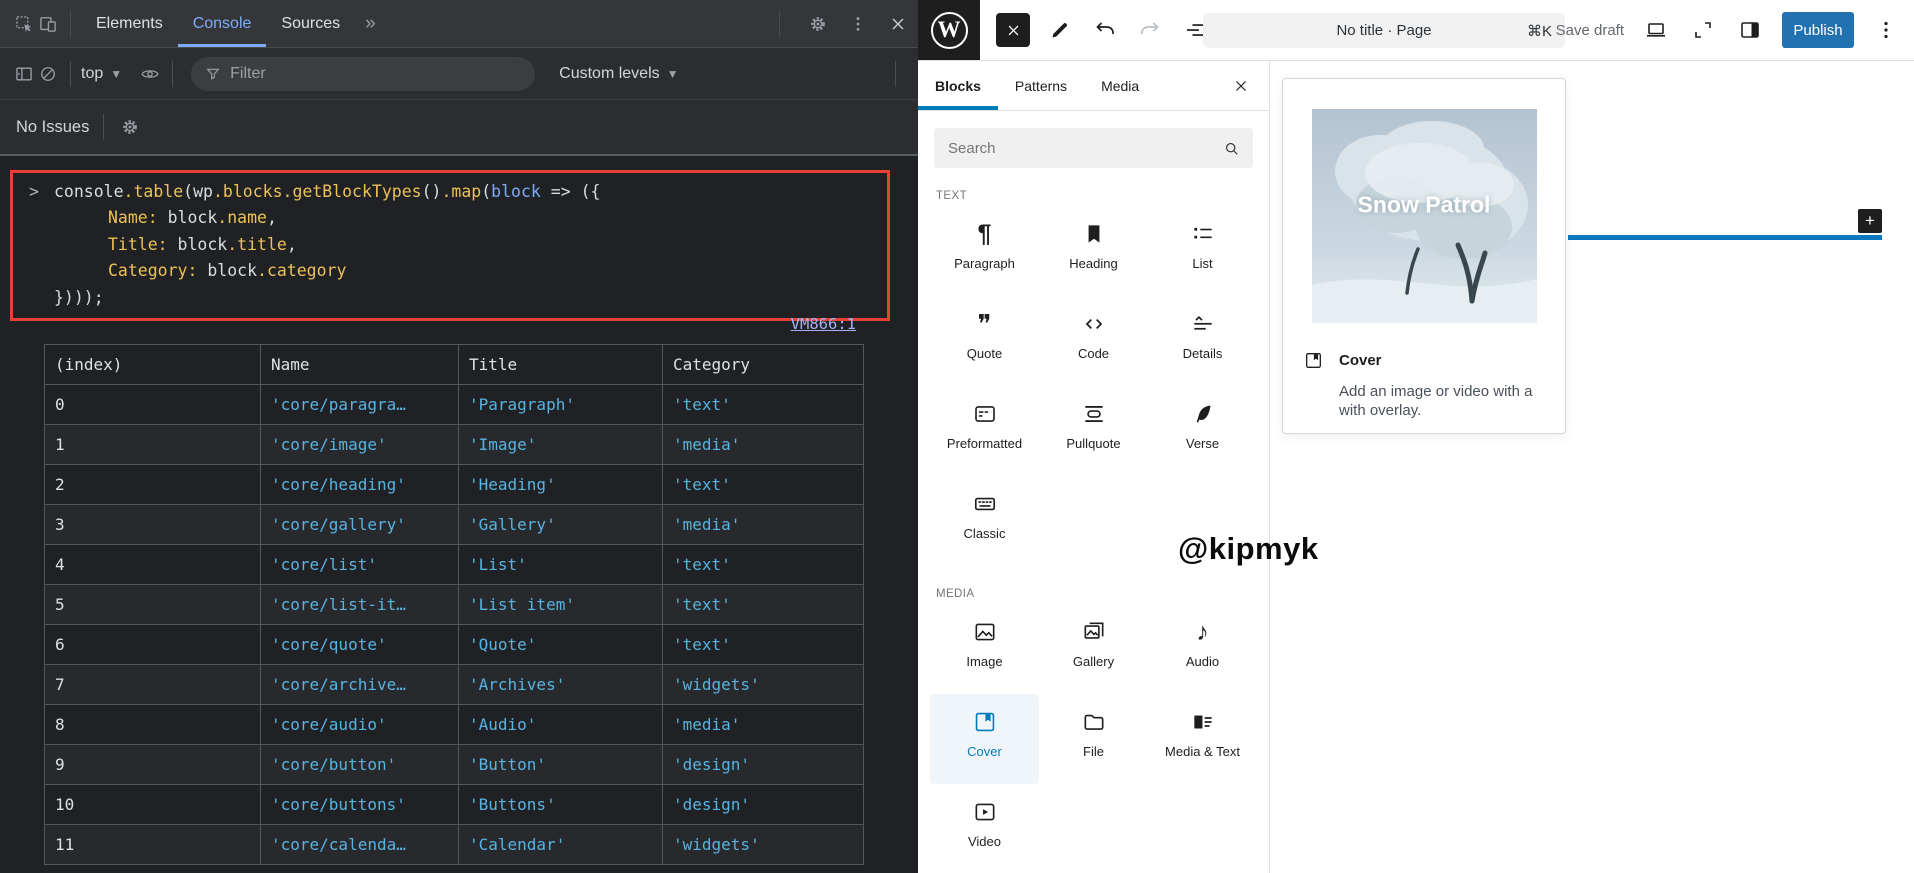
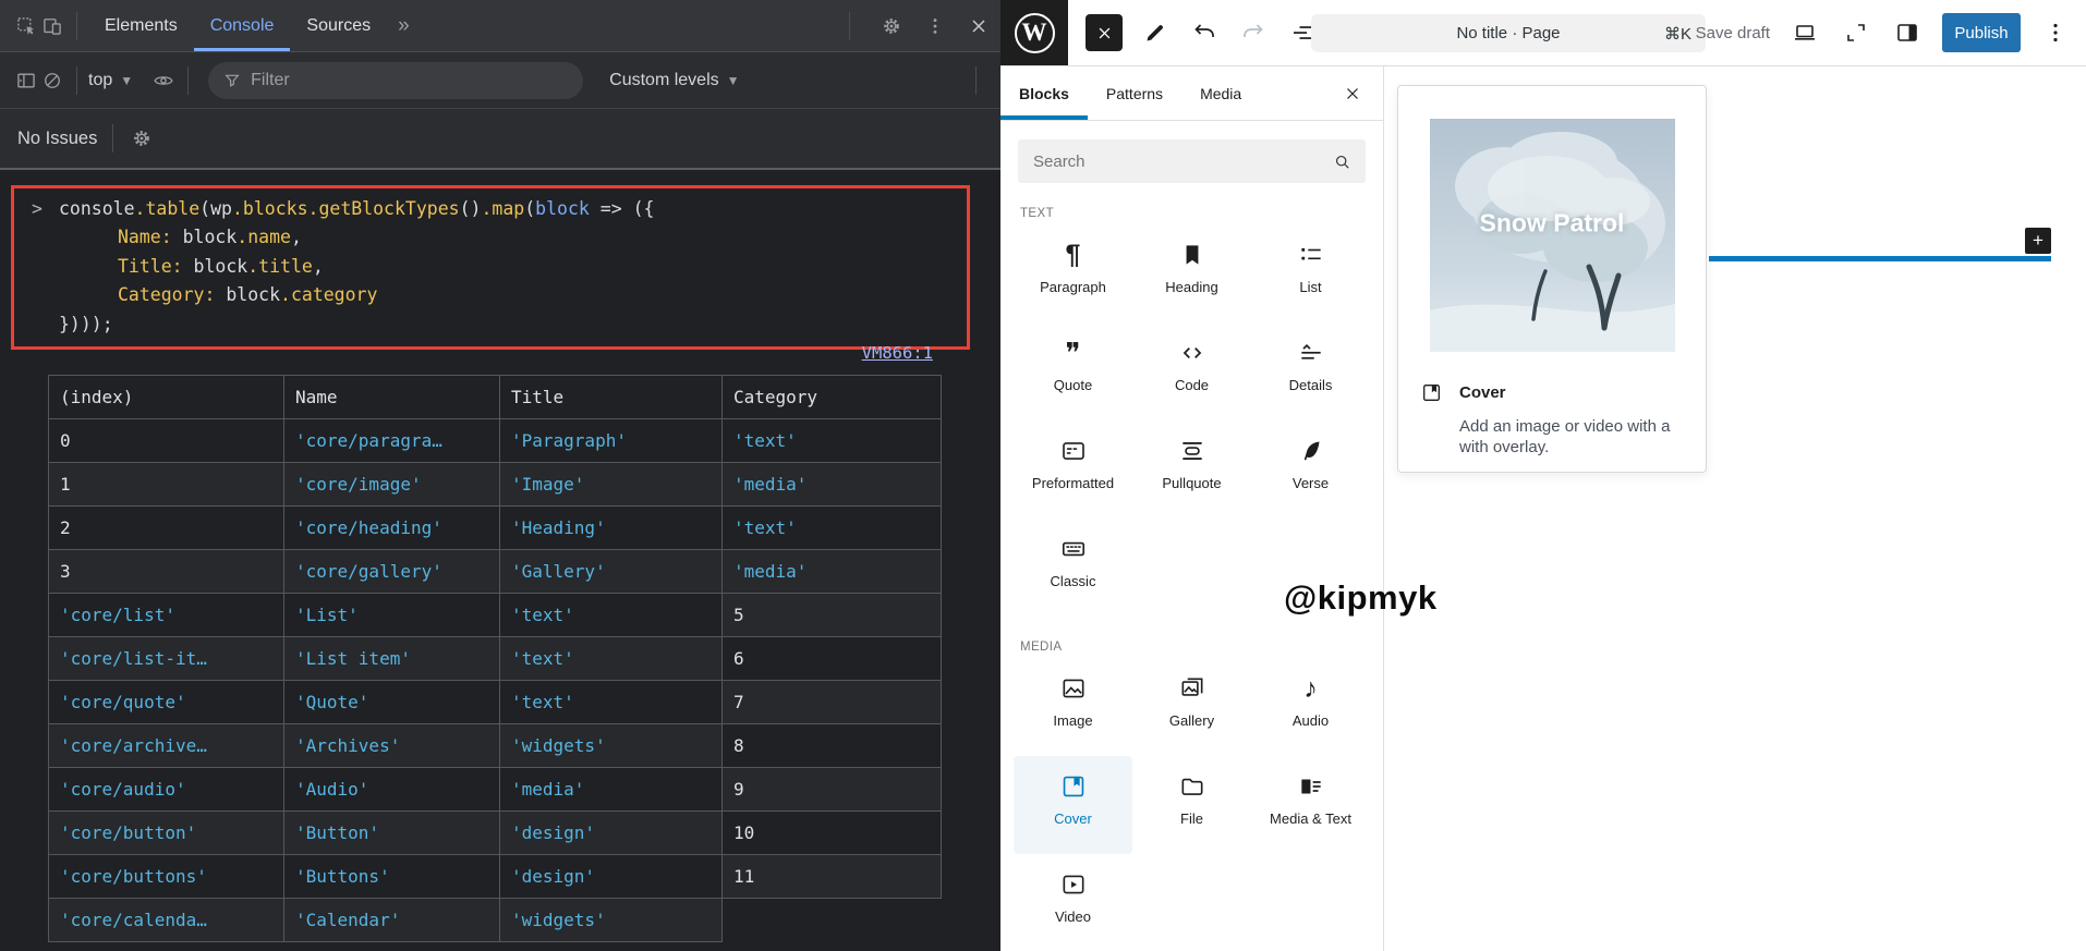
  Elements
  Console
  Sources
  »
  top
  ▼
  Filter
  Custom levels
  ▼
  No Issues
  >
  console.table(wp.blocks.getBlockTypes().map(block => ({
  Name: block.name,
  Title: block.title,
  Category: block.category
  })));
  VM866:1
  (index)
  Name
  Title
  Category
  0
  'core/paragra…
  'Paragraph'
  'text'
  1
  'core/image'
  'Image'
  'media'
  2
  'core/heading'
  'Heading'
  'text'
  3
  'core/gallery'
  'Gallery'
  'media'
- 4
  'core/list'
  'List'
  'text'
  5
  'core/list-it…
  'List item'
  'text'
  6
  'core/quote'
  'Quote'
  'text'
  7
  'core/archive…
  'Archives'
  'widgets'
  8
  'core/audio'
  'Audio'
  'media'
  9
  'core/button'
  'Button'
  'design'
  10
  'core/buttons'
  'Buttons'
  'design'
  11
  'core/calenda…
  'Calendar'
  'widgets'
  W
  No title · Page
  ⌘K
  Save draft
  Publish
  Blocks
  Patterns
  Media
  Search
  TEXT
  ¶
  Paragraph
  Heading
  List
  ❞
  Quote
  Code
  Details
  Preformatted
  Pullquote
  Verse
  Classic
  MEDIA
  Image
  Gallery
  ♪
  Audio
  Cover
  File
  Media & Text
  Video
  Snow Patrol
  Cover
  Add an image or video with a with overlay.
  +
  @kipmyk
